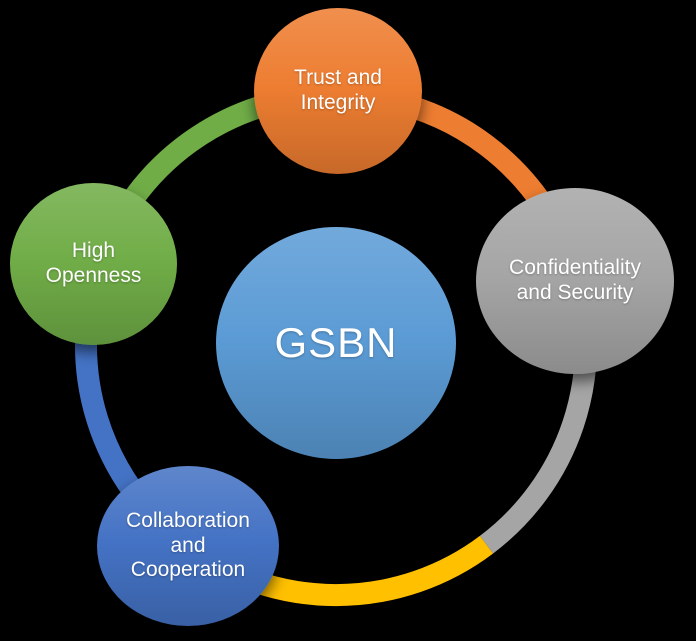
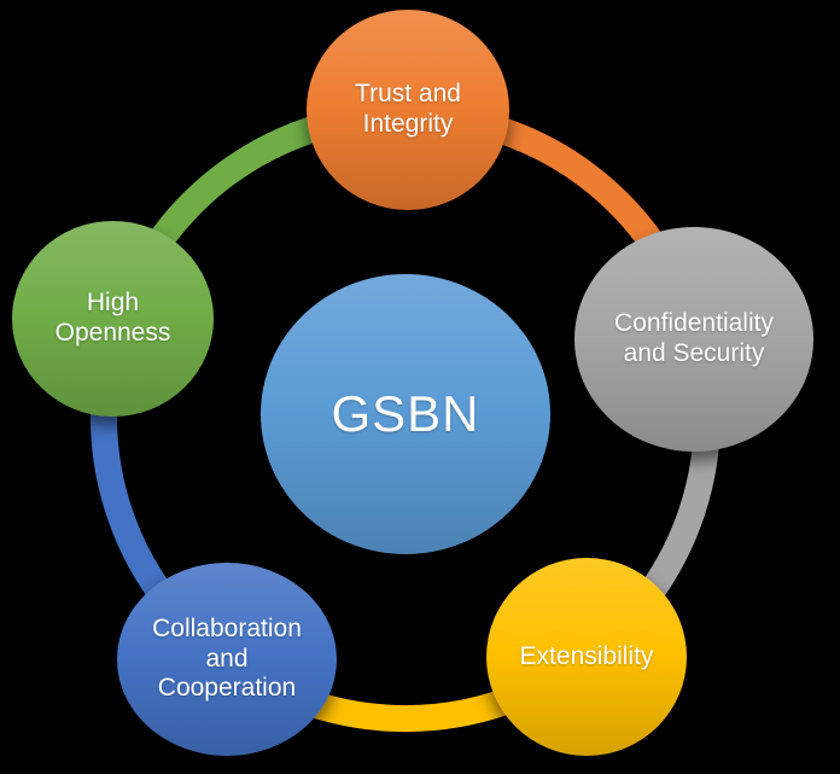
  GSBN
  Trust and
  Integrity
  Confidentiality
  and Security
+ Extensibility
  Collaboration
  and
  Cooperation
  High
  Openness
